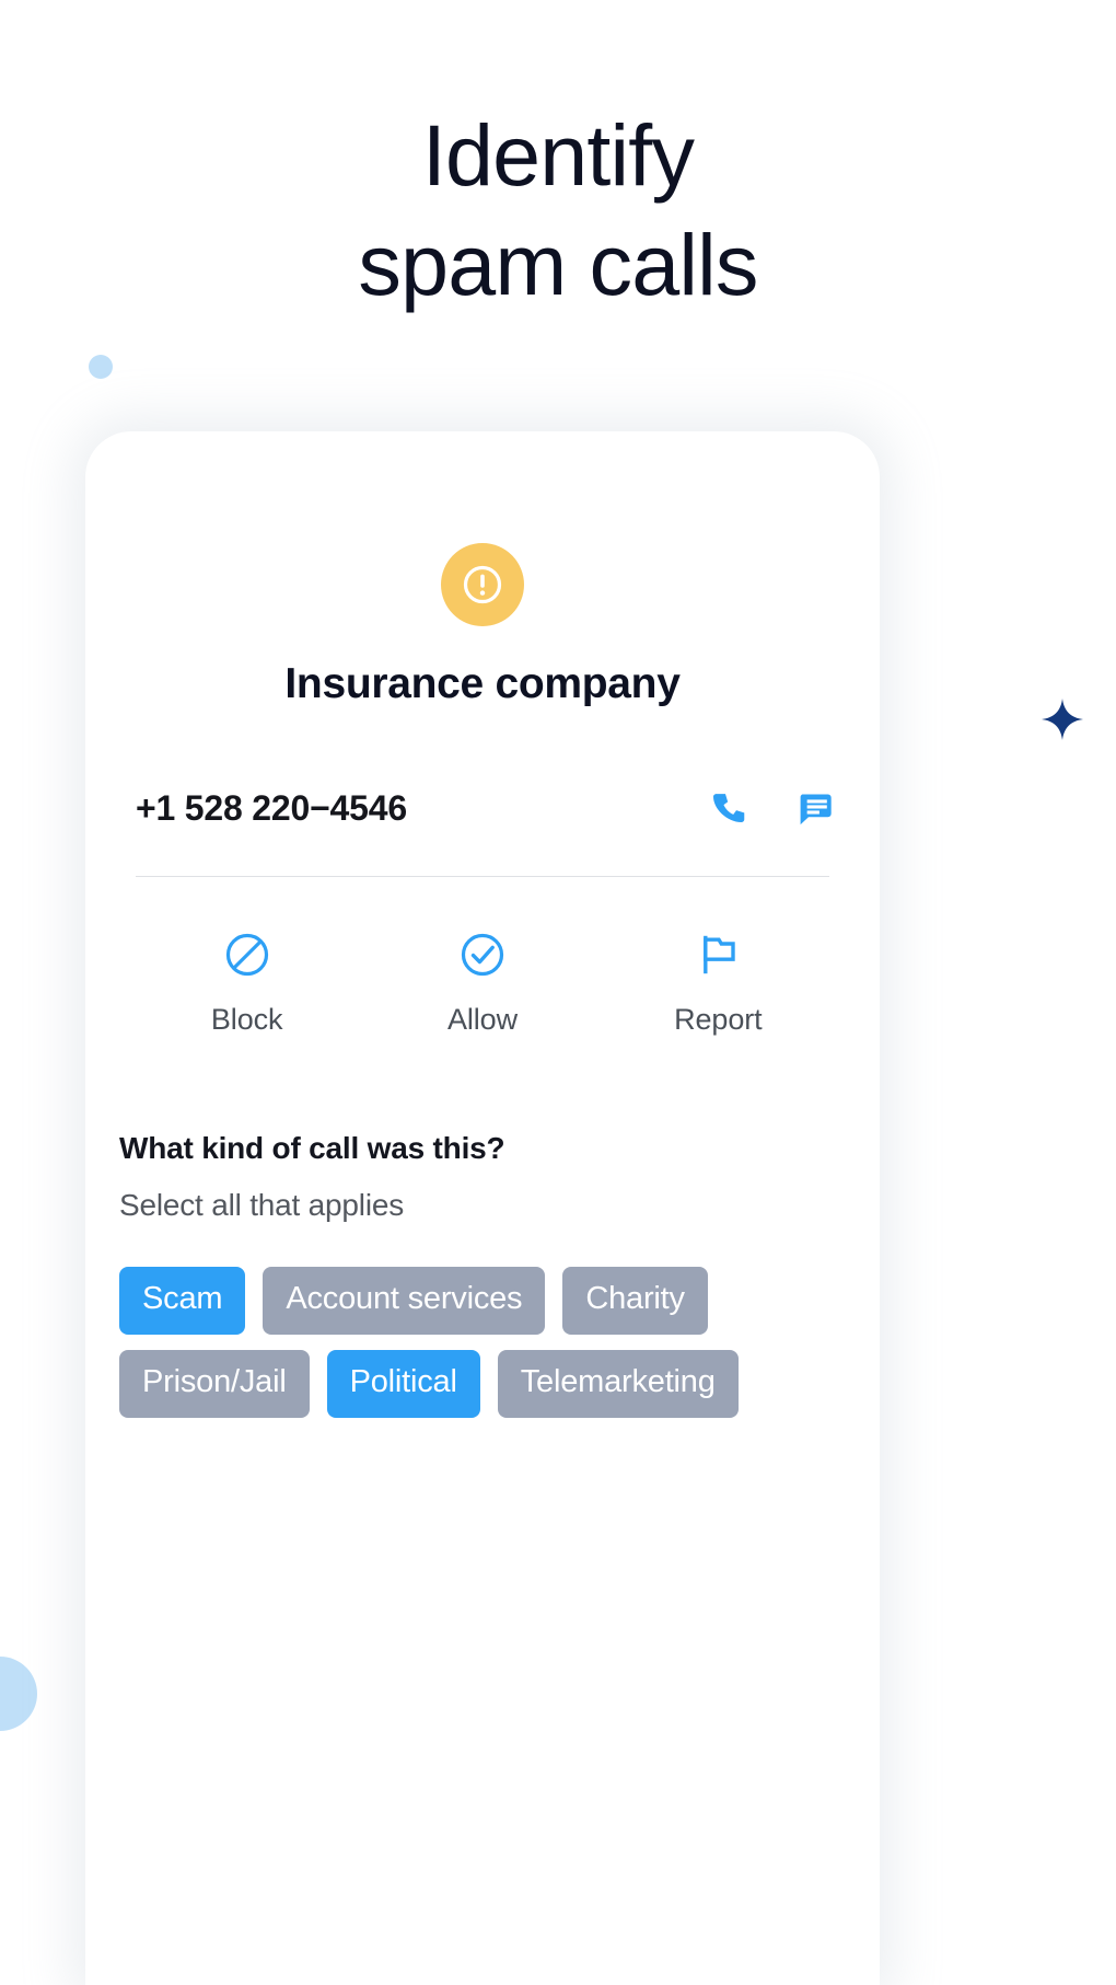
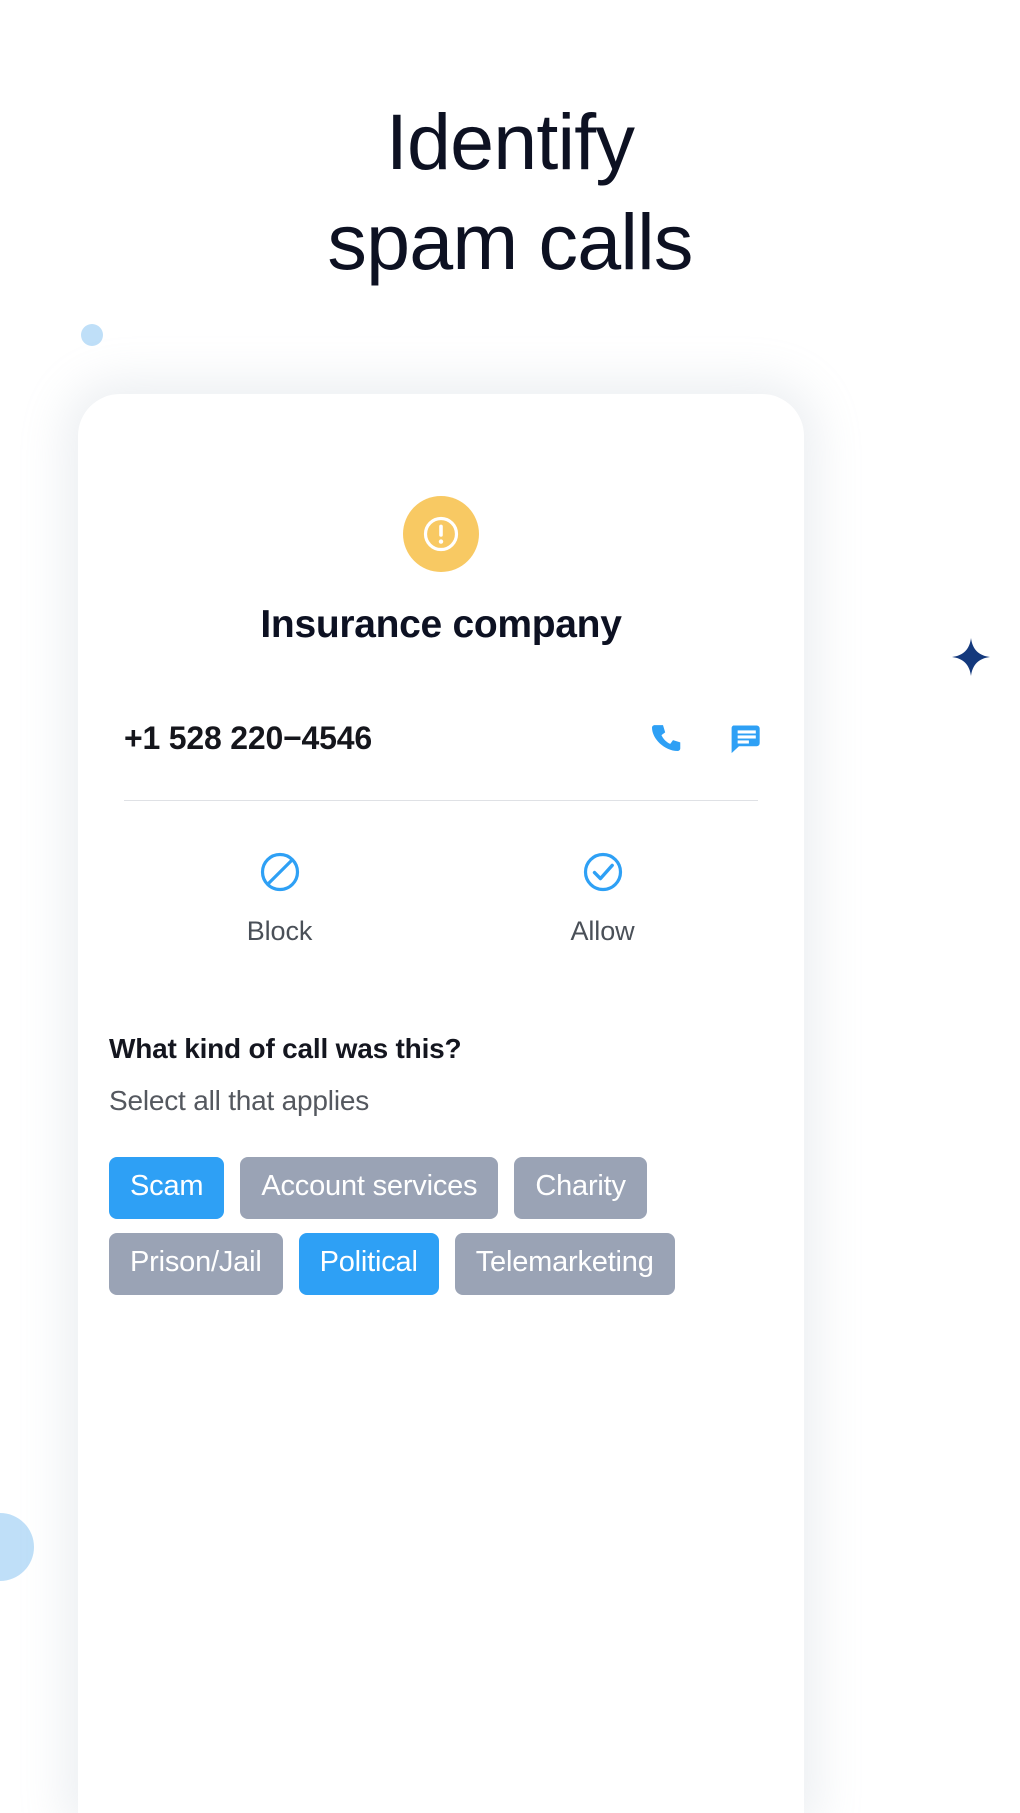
  Identify
  spam calls
  Insurance company
  +1 528 220−4546
  Block
  Allow
- Report
  What kind of call was this?
  Select all that applies
  Scam
  Account services
  Charity
  Prison/Jail
  Political
  Telemarketing
